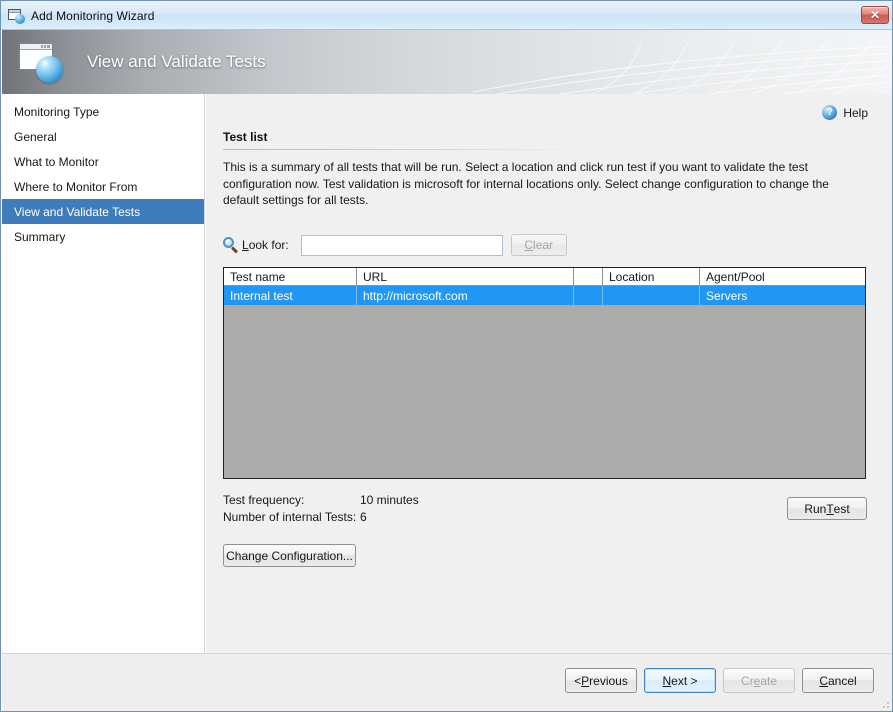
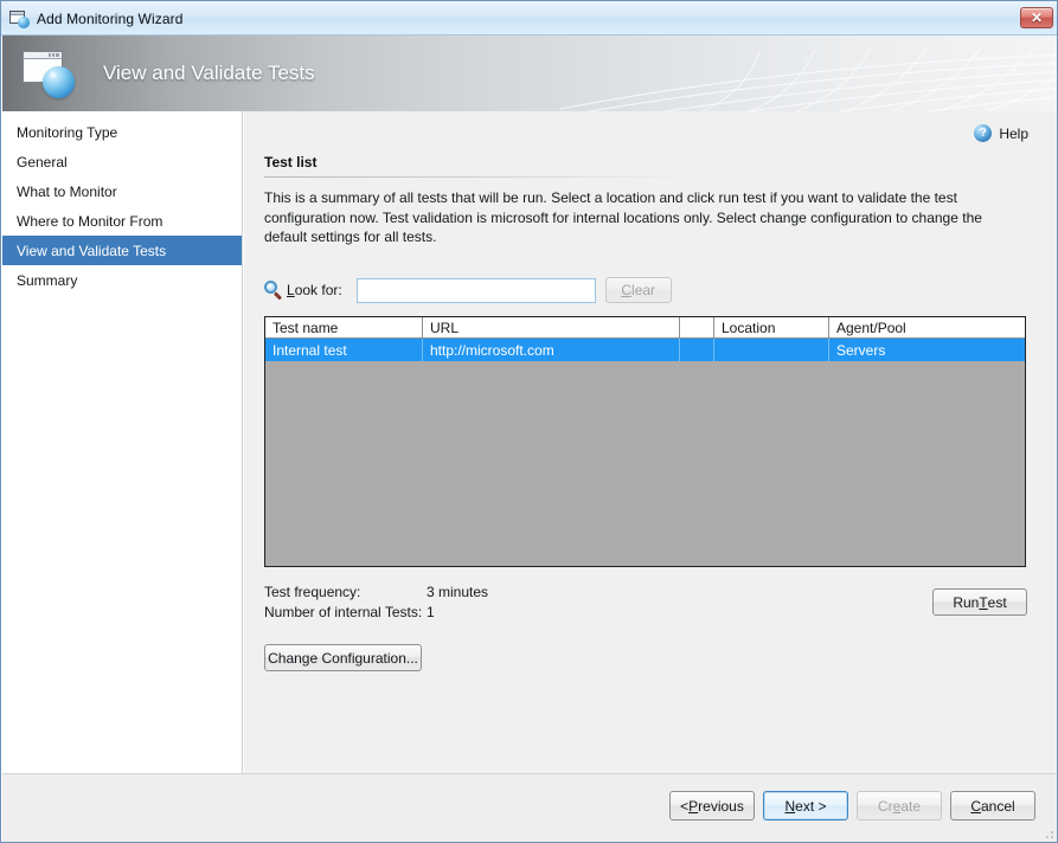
  Add Monitoring Wizard
  ✕
  View and Validate Tests
  Monitoring Type
  General
  What to Monitor
  Where to Monitor From
  View and Validate Tests
  Summary
  ?
  Help
  Test list
  This is a summary of all tests that will be run. Select a location and click run test if you want to validate the test configuration now. Test validation is microsoft for internal locations only. Select change configuration to change the default settings for all tests.
  Look for:
  C
  lear
  Test name
  URL
  Location
  Agent/Pool
  Internal test
  http://microsoft.com
  Servers
  Test frequency:
- 10 minutes
+ 3 minutes
  Number of internal Tests:
- 6
+ 1
  Run
  T
  est
  Chan
  g
  e Configuration...
  <
  P
  revious
  N
  ext >
  Cr
  e
  ate
  C
  ancel
